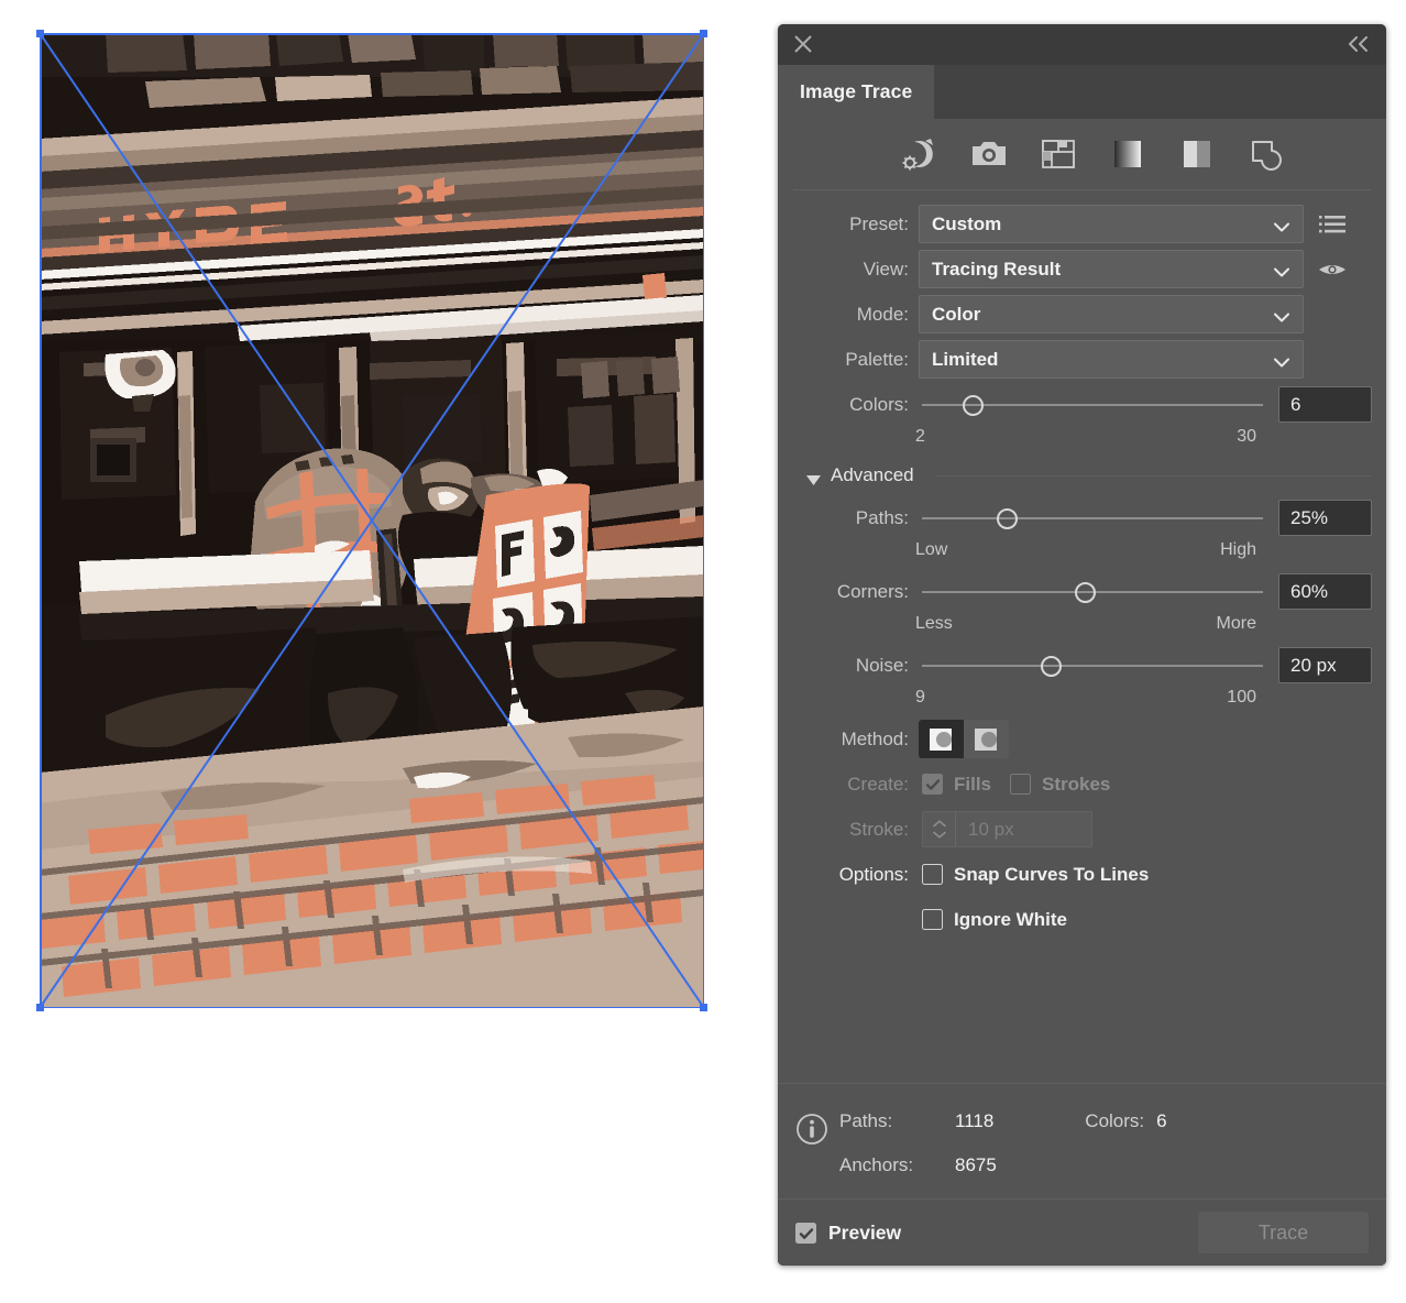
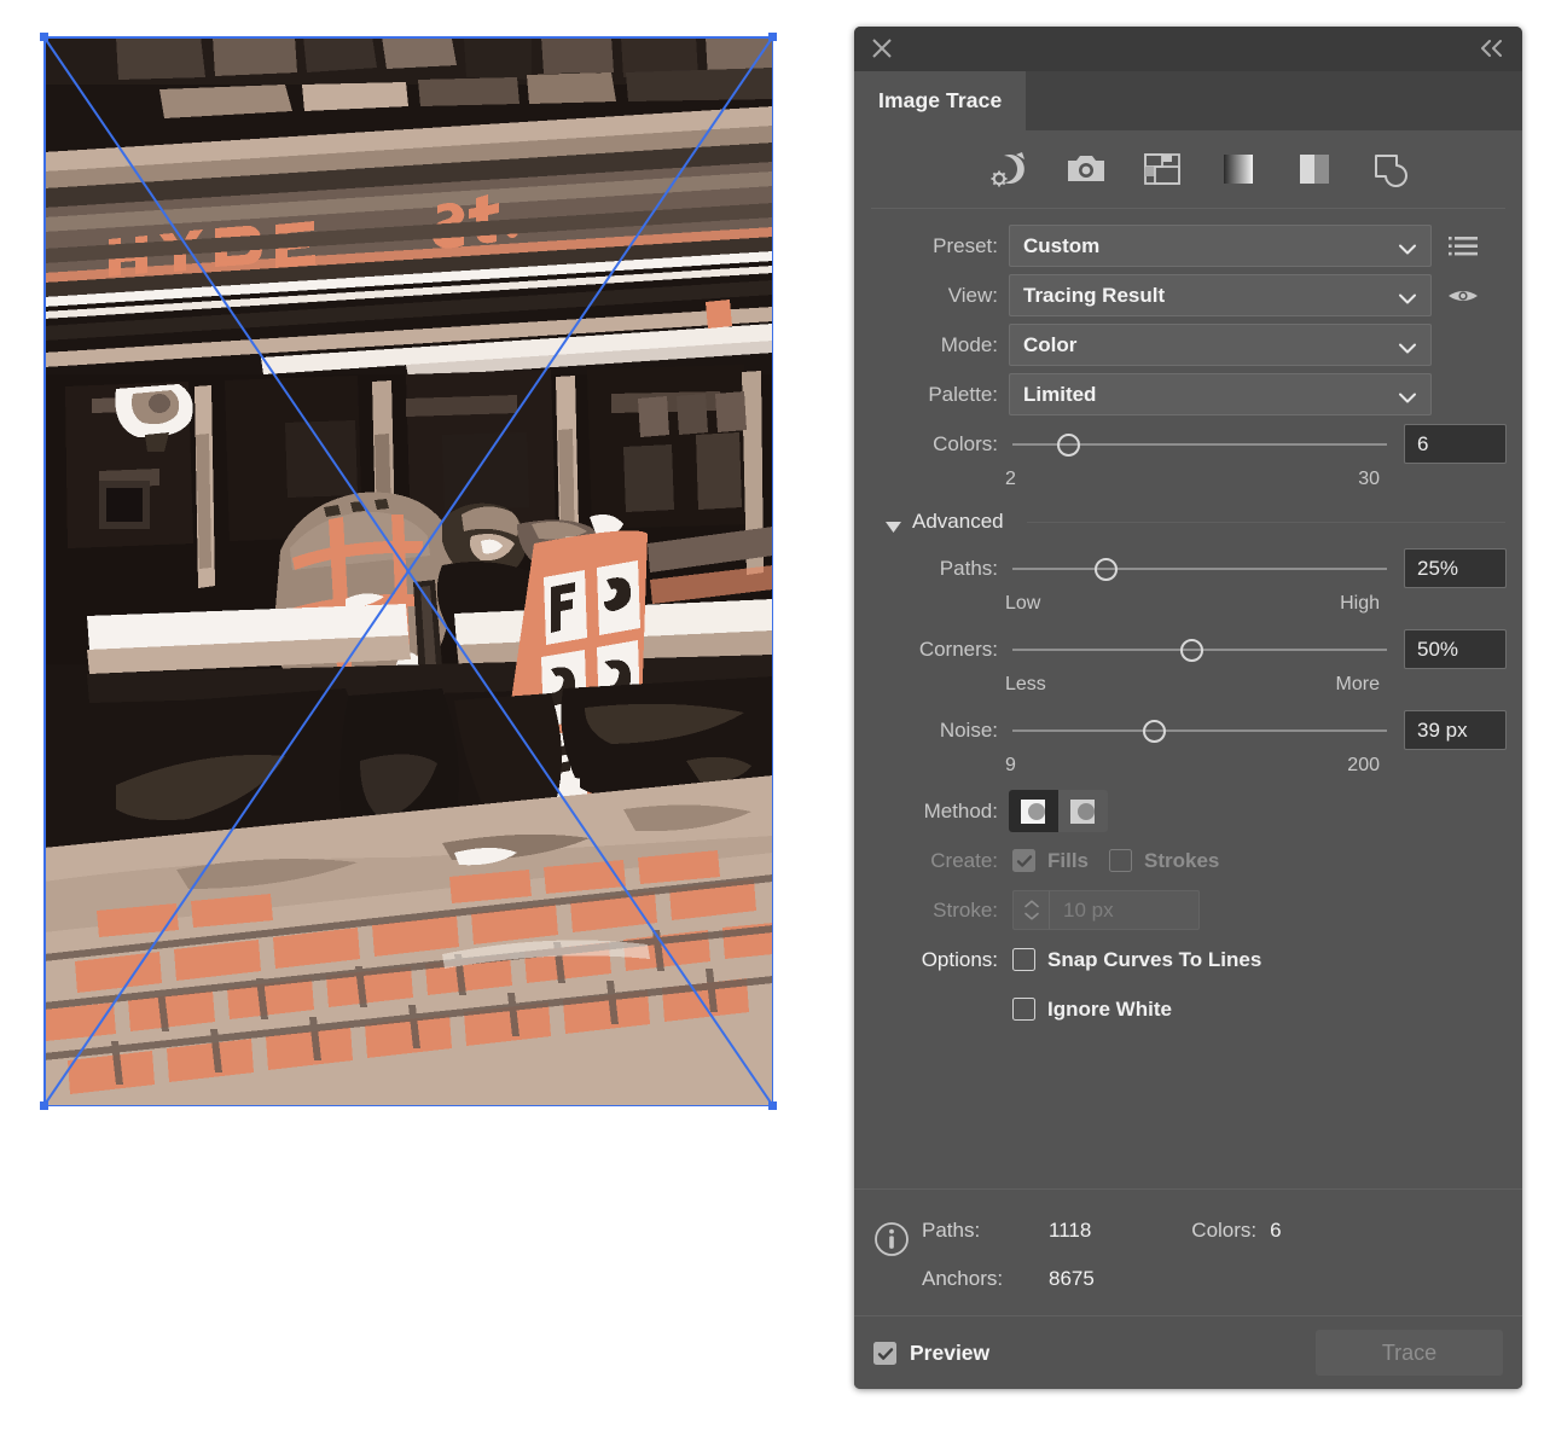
  Image Trace
  Preset:
  Custom
  View:
  Tracing Result
  Mode:
  Color
  Palette:
  Limited
  Colors:
  6
  2
  30
  Advanced
  Paths:
  25%
  Low
  High
  Corners:
- 60%
+ 50%
  Less
  More
  Noise:
- 20 px
+ 39 px
  9
- 100
+ 200
  Method:
  Create:
  Fills
  Strokes
  Stroke:
  10 px
  Options:
  Snap Curves To Lines
  Ignore White
  Paths:
  1118
  Colors:
  6
  Anchors:
  8675
  Preview
  Trace
